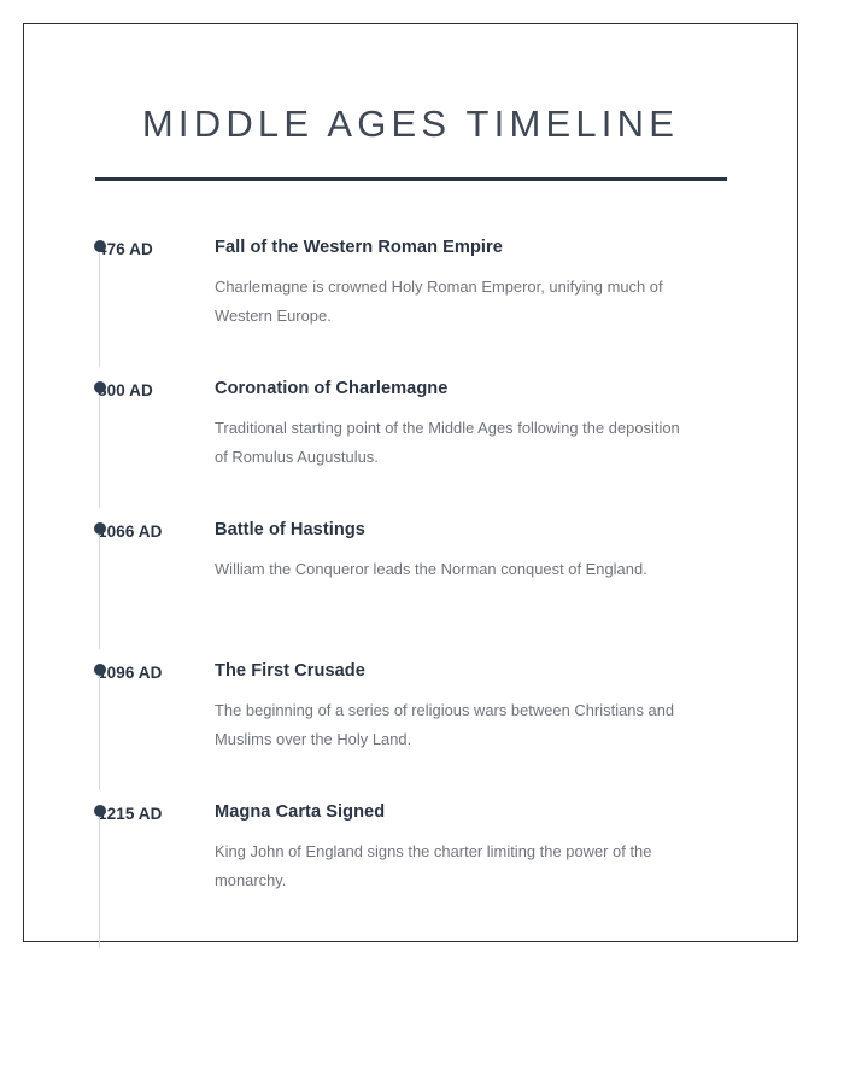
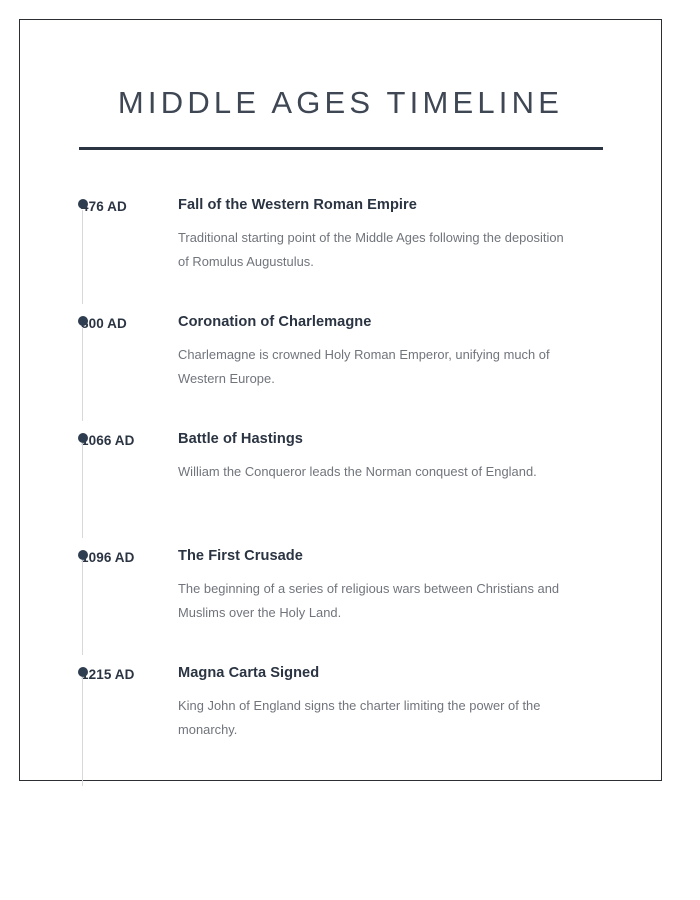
  MIDDLE AGES TIMELINE
  76 AD
  Fall of the Western Roman Empire
- Charlemagne is crowned Holy Roman Emperor, unifying much of Western Europe.
+ Traditional starting point of the Middle Ages following the deposition of Romulus Augustulus.
  00 AD
  Coronation of Charlemagne
- Traditional starting point of the Middle Ages following the deposition of Romulus Augustulus.
+ Charlemagne is crowned Holy Roman Emperor, unifying much of Western Europe.
  066 AD
  Battle of Hastings
  William the Conqueror leads the Norman conquest of England.
  096 AD
  The First Crusade
  The beginning of a series of religious wars between Christians and Muslims over the Holy Land.
  215 AD
  Magna Carta Signed
  King John of England signs the charter limiting the power of the monarchy.
